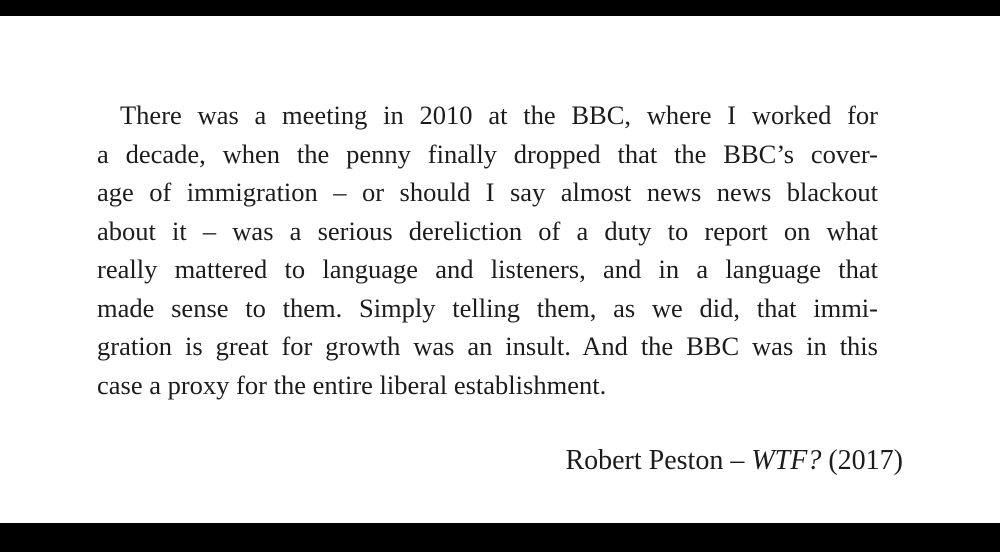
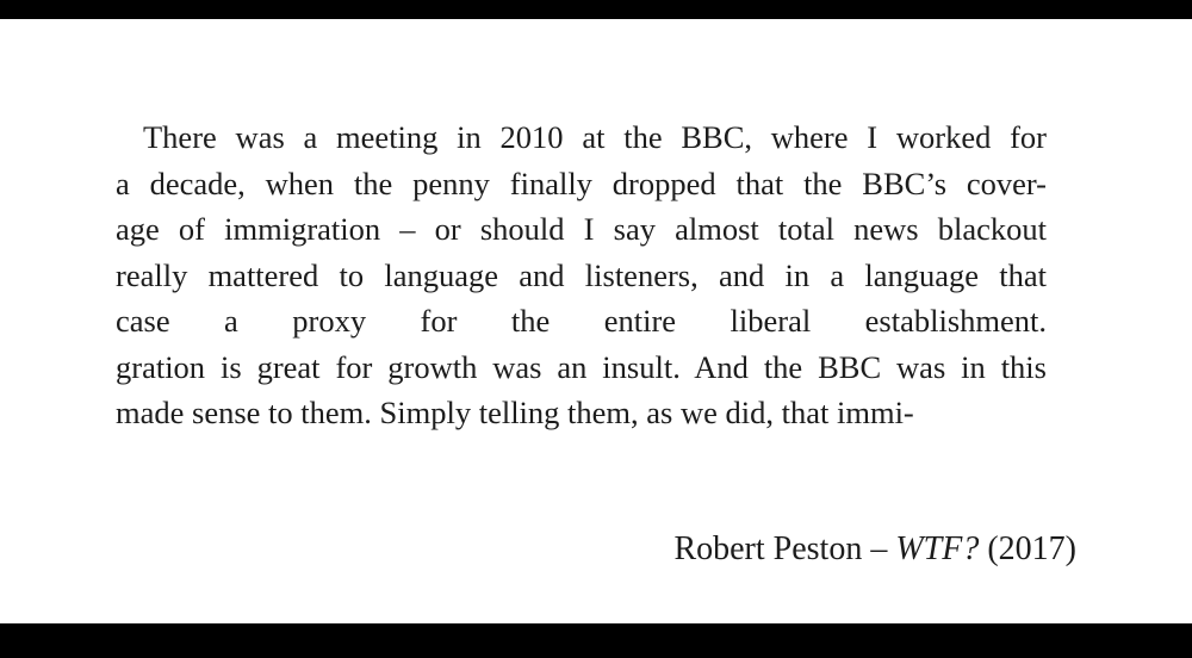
  There was a meeting in 2010 at the BBC, where I worked for
  a decade, when the penny finally dropped that the BBC’s cover-
- age of immigration – or should I say almost news news blackout
+ age of immigration – or should I say almost total news blackout
- about it – was a serious dereliction of a duty to report on what
  really mattered to language and listeners, and in a language that
- made sense to them. Simply telling them, as we did, that immi-
+ case a proxy for the entire liberal establishment.
  gration is great for growth was an insult. And the BBC was in this
- case a proxy for the entire liberal establishment.
+ made sense to them. Simply telling them, as we did, that immi-
  Robert Peston – WTF? (2017)
